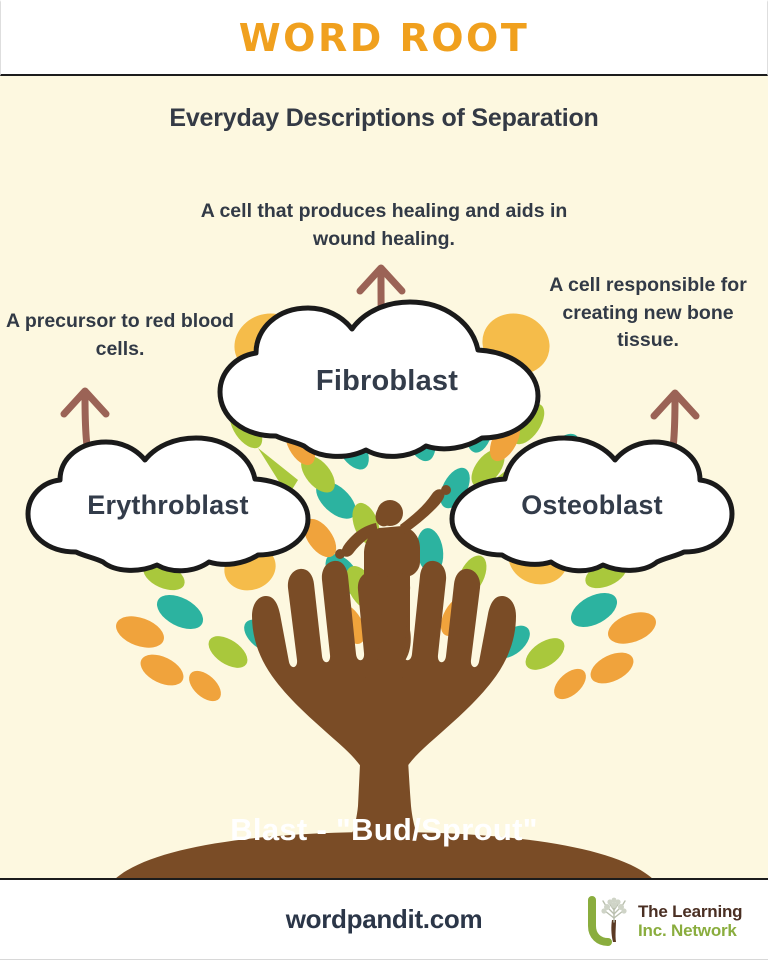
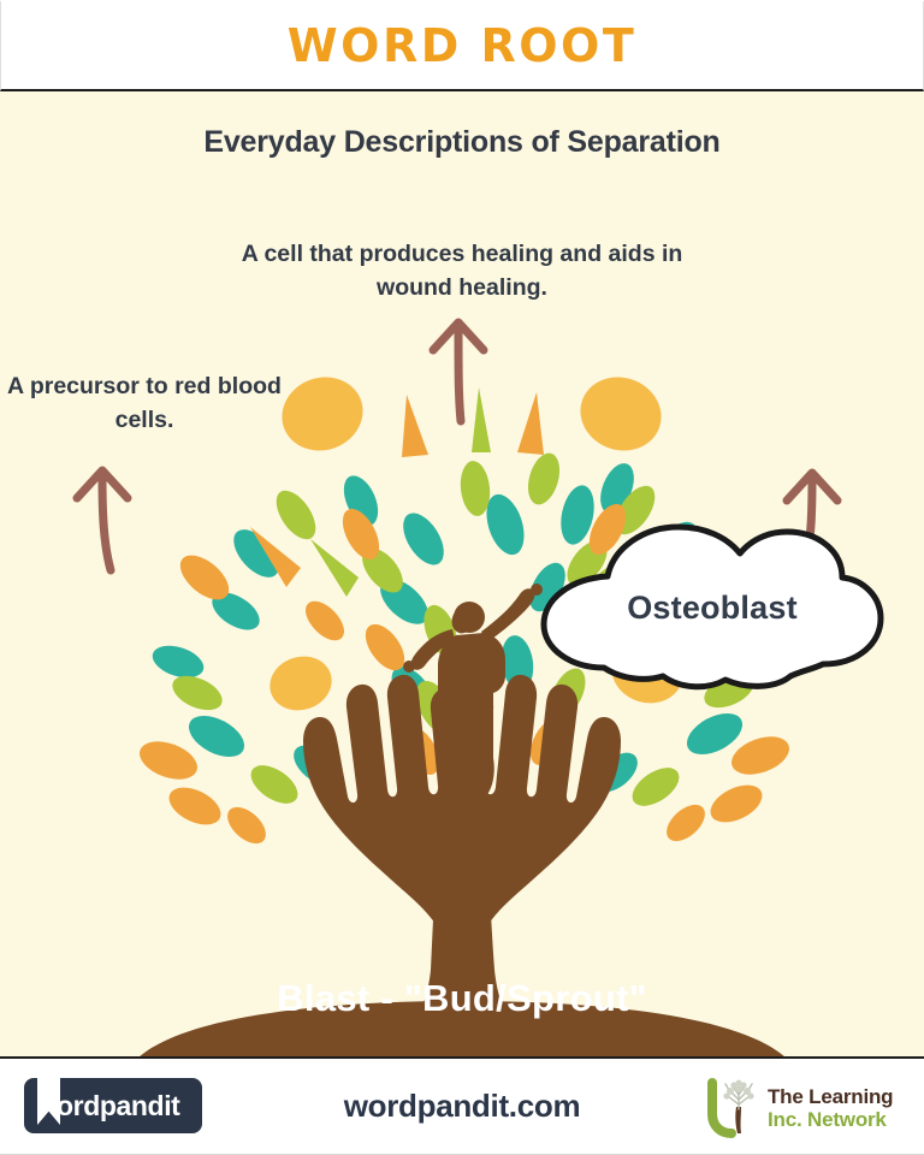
  WORD ROOT
  Everyday Descriptions of Separation
  A cell that produces healing and aids in wound healing.
  A precursor to red blood cells.
- A cell responsible for creating new bone tissue.
- Fibroblast
- Erythroblast
  Osteoblast
  Blast - "Bud/Sprout"
+ ordpandit
  wordpandit.com
  The Learning
  Inc. Network
